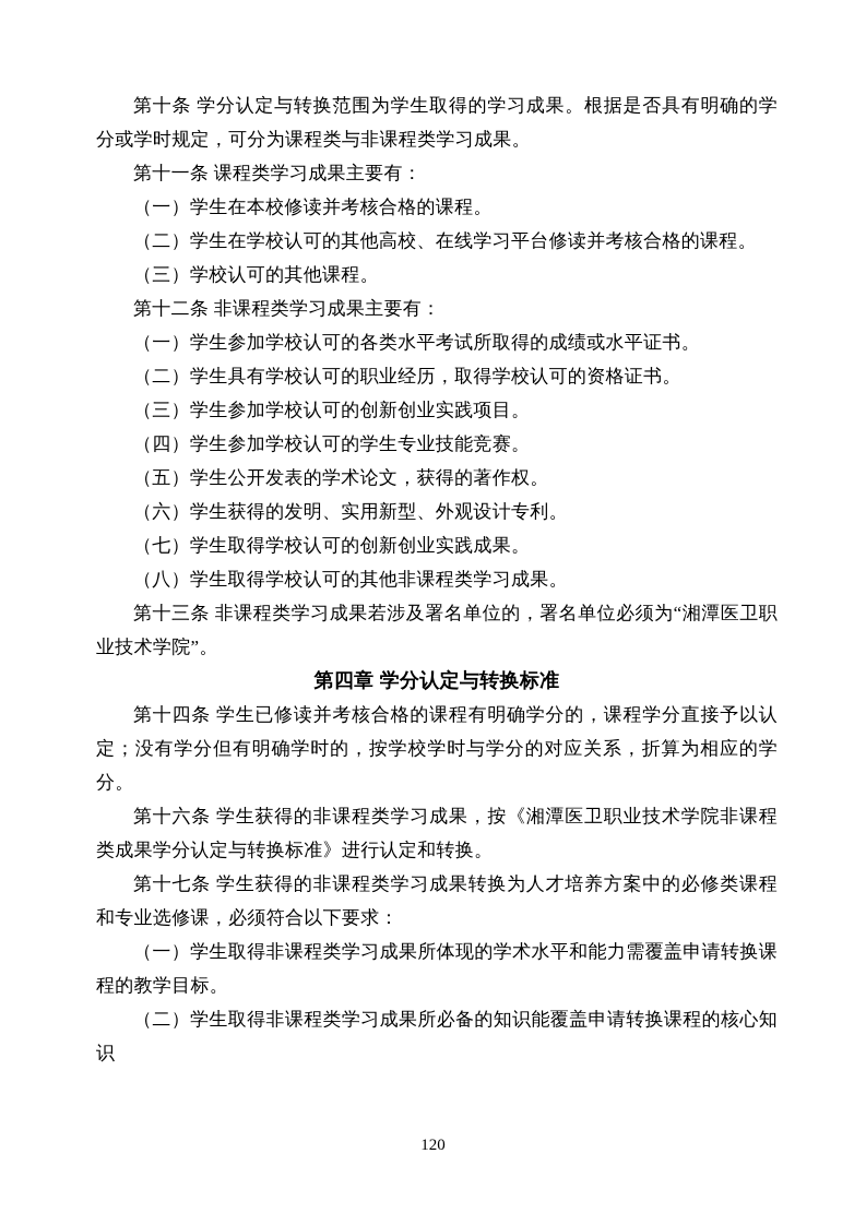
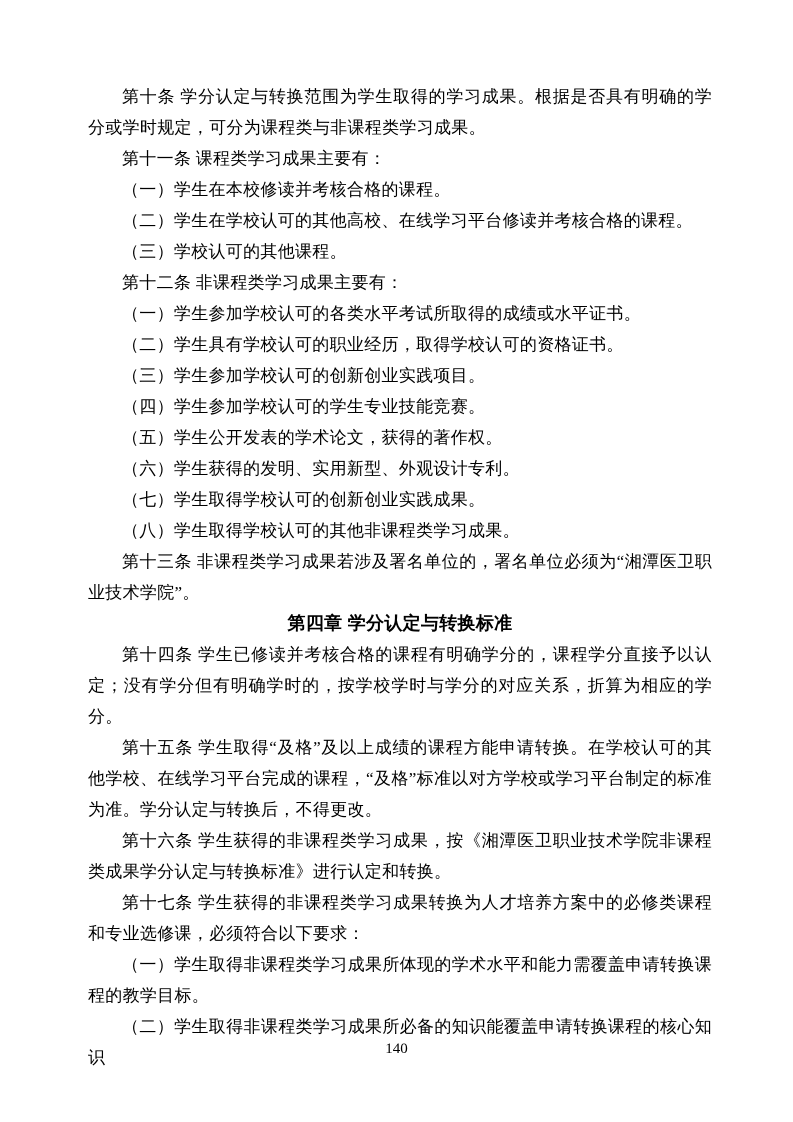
  第十条 学分认定与转换范围为学生取得的学习成果。根据是否具有明确的学分或学时规定，可分为课程类与非课程类学习成果。
  第十一条 课程类学习成果主要有：
  （一）学生在本校修读并考核合格的课程。
  （二）学生在学校认可的其他高校、在线学习平台修读并考核合格的课程。
  （三）学校认可的其他课程。
  第十二条 非课程类学习成果主要有：
  （一）学生参加学校认可的各类水平考试所取得的成绩或水平证书。
  （二）学生具有学校认可的职业经历，取得学校认可的资格证书。
  （三）学生参加学校认可的创新创业实践项目。
  （四）学生参加学校认可的学生专业技能竞赛。
  （五）学生公开发表的学术论文，获得的著作权。
  （六）学生获得的发明、实用新型、外观设计专利。
  （七）学生取得学校认可的创新创业实践成果。
  （八）学生取得学校认可的其他非课程类学习成果。
  第十三条 非课程类学习成果若涉及署名单位的，署名单位必须为“湘潭医卫职业技术学院”。
  第四章 学分认定与转换标准
  第十四条 学生已修读并考核合格的课程有明确学分的，课程学分直接予以认定；没有学分但有明确学时的，按学校学时与学分的对应关系，折算为相应的学分。
+ 第十五条 学生取得“及格”及以上成绩的课程方能申请转换。在学校认可的其他学校、在线学习平台完成的课程，“及格”标准以对方学校或学习平台制定的标准为准。学分认定与转换后，不得更改。
  第十六条 学生获得的非课程类学习成果，按《湘潭医卫职业技术学院非课程类成果学分认定与转换标准》进行认定和转换。
  第十七条 学生获得的非课程类学习成果转换为人才培养方案中的必修类课程和专业选修课，必须符合以下要求：
  （一）学生取得非课程类学习成果所体现的学术水平和能力需覆盖申请转换课程的教学目标。
  （二）学生取得非课程类学习成果所必备的知识能覆盖申请转换课程的核心知识
- 120
+ 140
